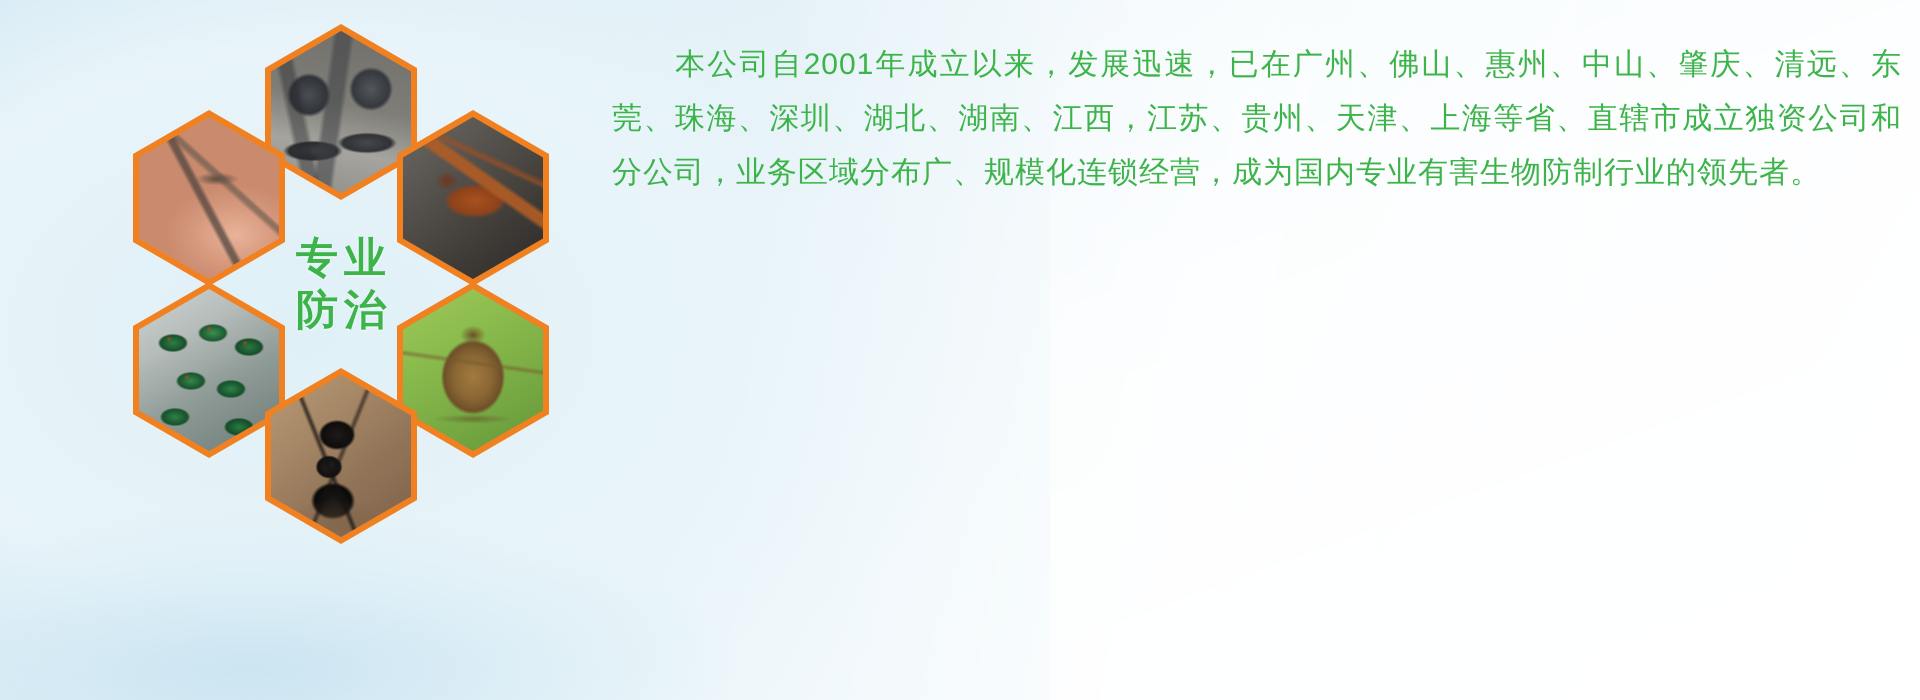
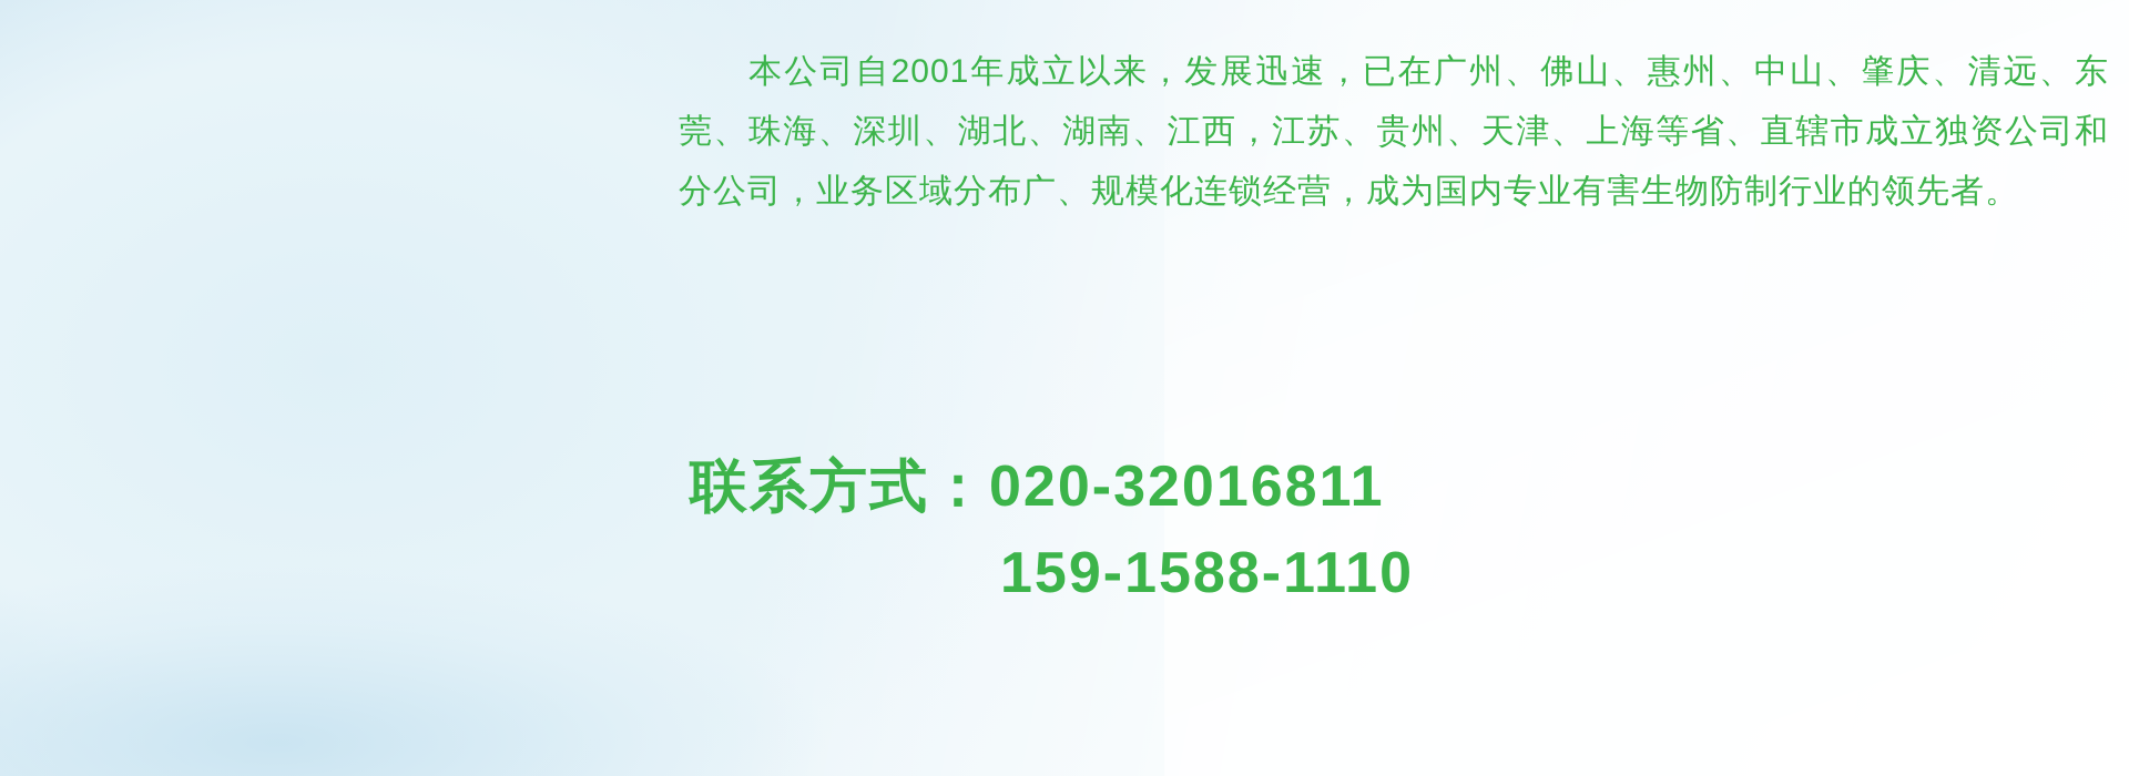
- 专业
- 防治
  本公司自2001年成立以来，发展迅速，已在广州、佛山、惠州、中山、肇庆、清远、东莞、珠海、深圳、湖北、湖南、江西，江苏、贵州、天津、上海等省、直辖市成立独资公司和分公司，业务区域分布广、规模化连锁经营，成为国内专业有害生物防制行业的领先者。
+ 联系方式：020-32016811
+ 159-1588-1110
